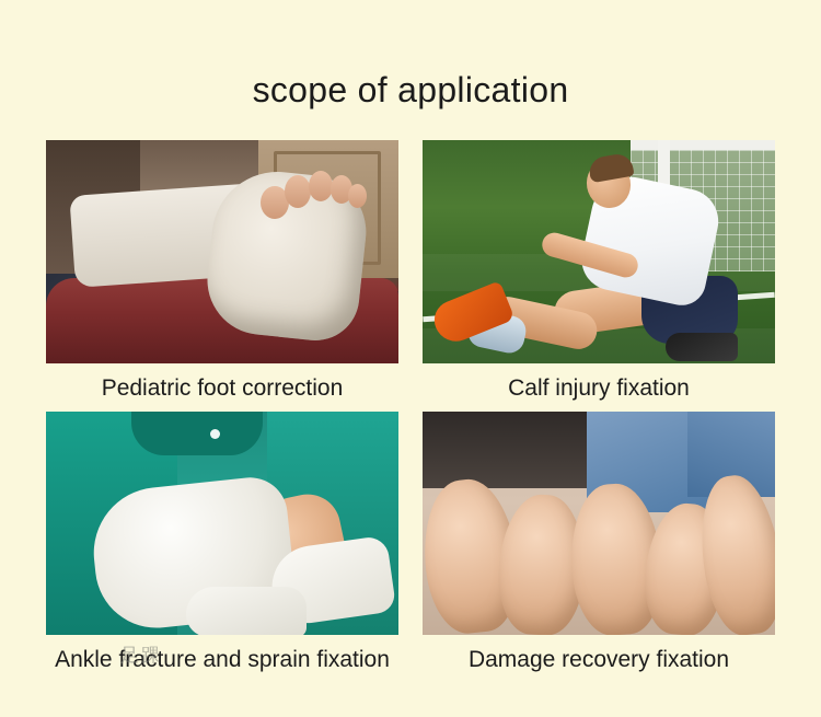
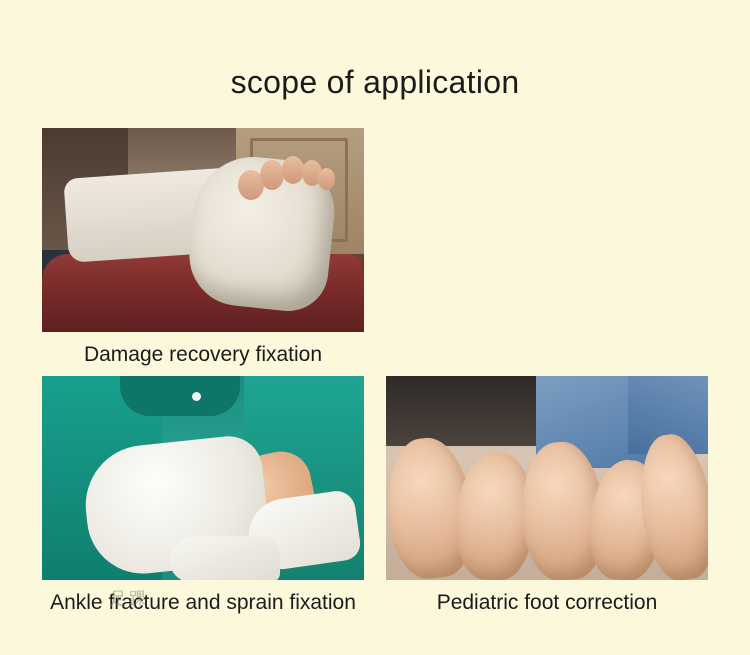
  scope of application
- Pediatric foot correction
+ Damage recovery fixation
- Calf injury fixation
  Ankle fracture and sprain fixation
- Damage recovery fixation
+ Pediatric foot correction
  足踝
